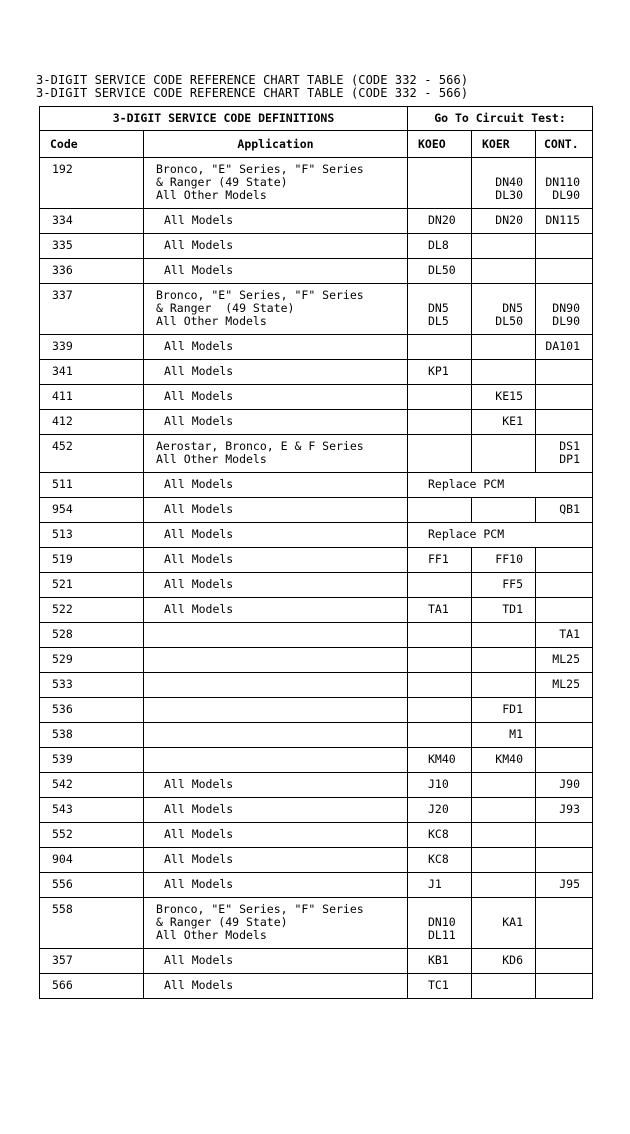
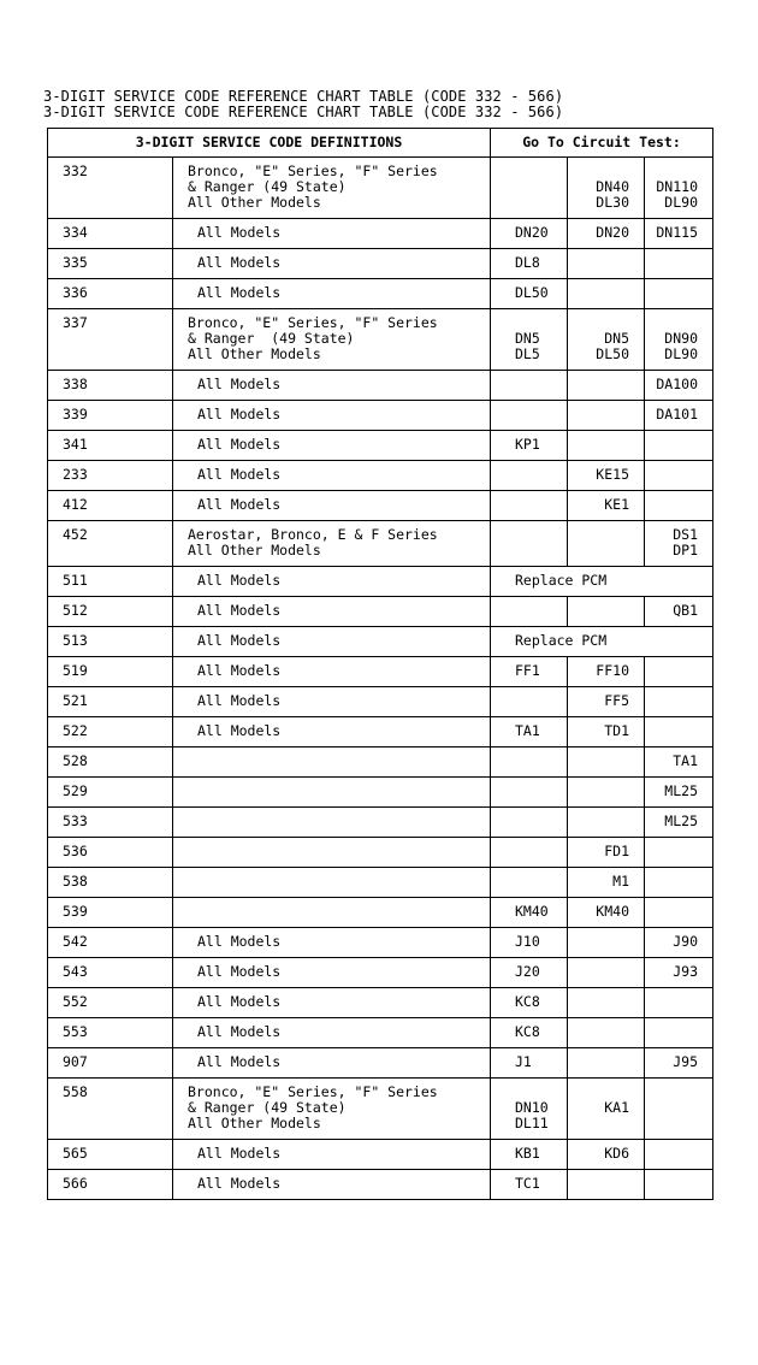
  3-DIGIT SERVICE CODE REFERENCE CHART TABLE (CODE 332 - 566)
  3-DIGIT SERVICE CODE REFERENCE CHART TABLE (CODE 332 - 566)
  3-DIGIT SERVICE CODE DEFINITIONS	Go To Circuit Test:
- Code	Application	KOEO	KOER	CONT.
- 192	Bronco, "E" Series, "F" Series & Ranger (49 State) All Other Models		DN40 DL30	DN110 DL90
+ 332	Bronco, "E" Series, "F" Series & Ranger (49 State) All Other Models		DN40 DL30	DN110 DL90
  334	All Models	DN20	DN20	DN115
  335	All Models	DL8
  336	All Models	DL50
  337	Bronco, "E" Series, "F" Series & Ranger (49 State) All Other Models	DN5 DL5	DN5 DL50	DN90 DL90
+ 338	All Models			DA100
  339	All Models			DA101
  341	All Models	KP1
- 411	All Models		KE15
+ 233	All Models		KE15
  412	All Models		KE1
  452	Aerostar, Bronco, E & F Series All Other Models			DS1 DP1
  511	All Models	Replace PCM
- 954	All Models			QB1
+ 512	All Models			QB1
  513	All Models	Replace PCM
  519	All Models	FF1	FF10
  521	All Models		FF5
  522	All Models	TA1	TD1
  528				TA1
  529				ML25
  533				ML25
  536			FD1
  538			M1
  539		KM40	KM40
  542	All Models	J10		J90
  543	All Models	J20		J93
  552	All Models	KC8
- 904	All Models	KC8
+ 553	All Models	KC8
- 556	All Models	J1		J95
+ 907	All Models	J1		J95
  558	Bronco, "E" Series, "F" Series & Ranger (49 State) All Other Models	DN10 DL11	KA1
- 357	All Models	KB1	KD6
+ 565	All Models	KB1	KD6
  566	All Models	TC1
